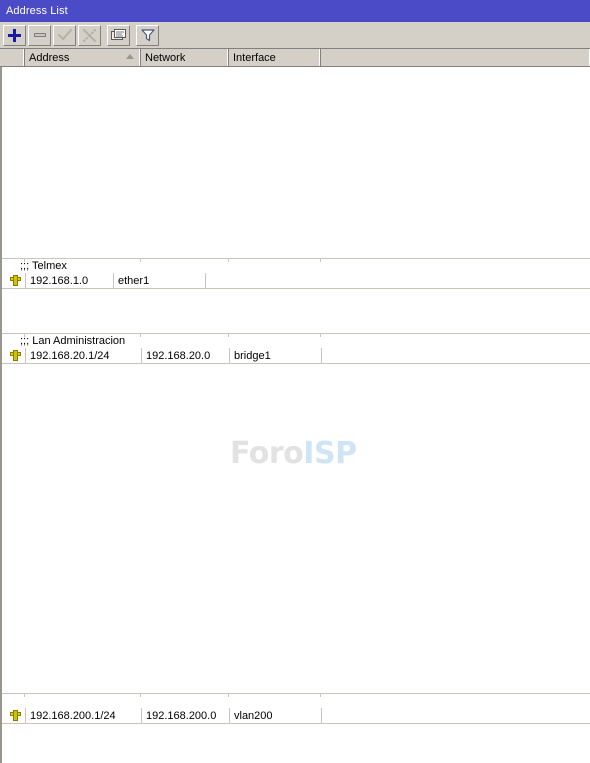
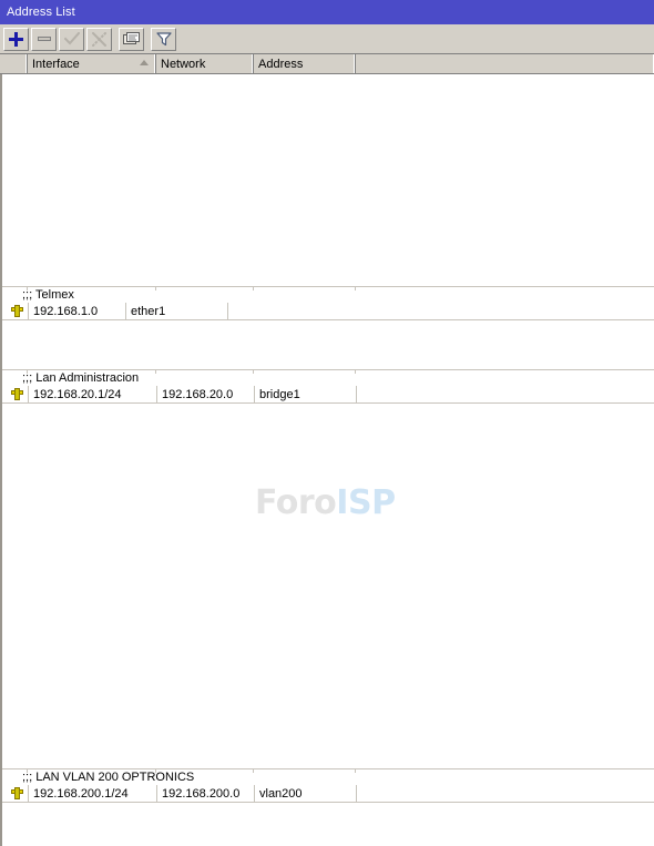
  Address List
- Address
+ Interface
  Network
- Interface
+ Address
  ForoISP
  ;;; Telmex
  192.168.1.0
  ether1
  ;;; Lan Administracion
  192.168.20.1/24
  192.168.20.0
  bridge1
+ ;;; LAN VLAN 200 OPTRONICS
  192.168.200.1/24
  192.168.200.0
  vlan200
